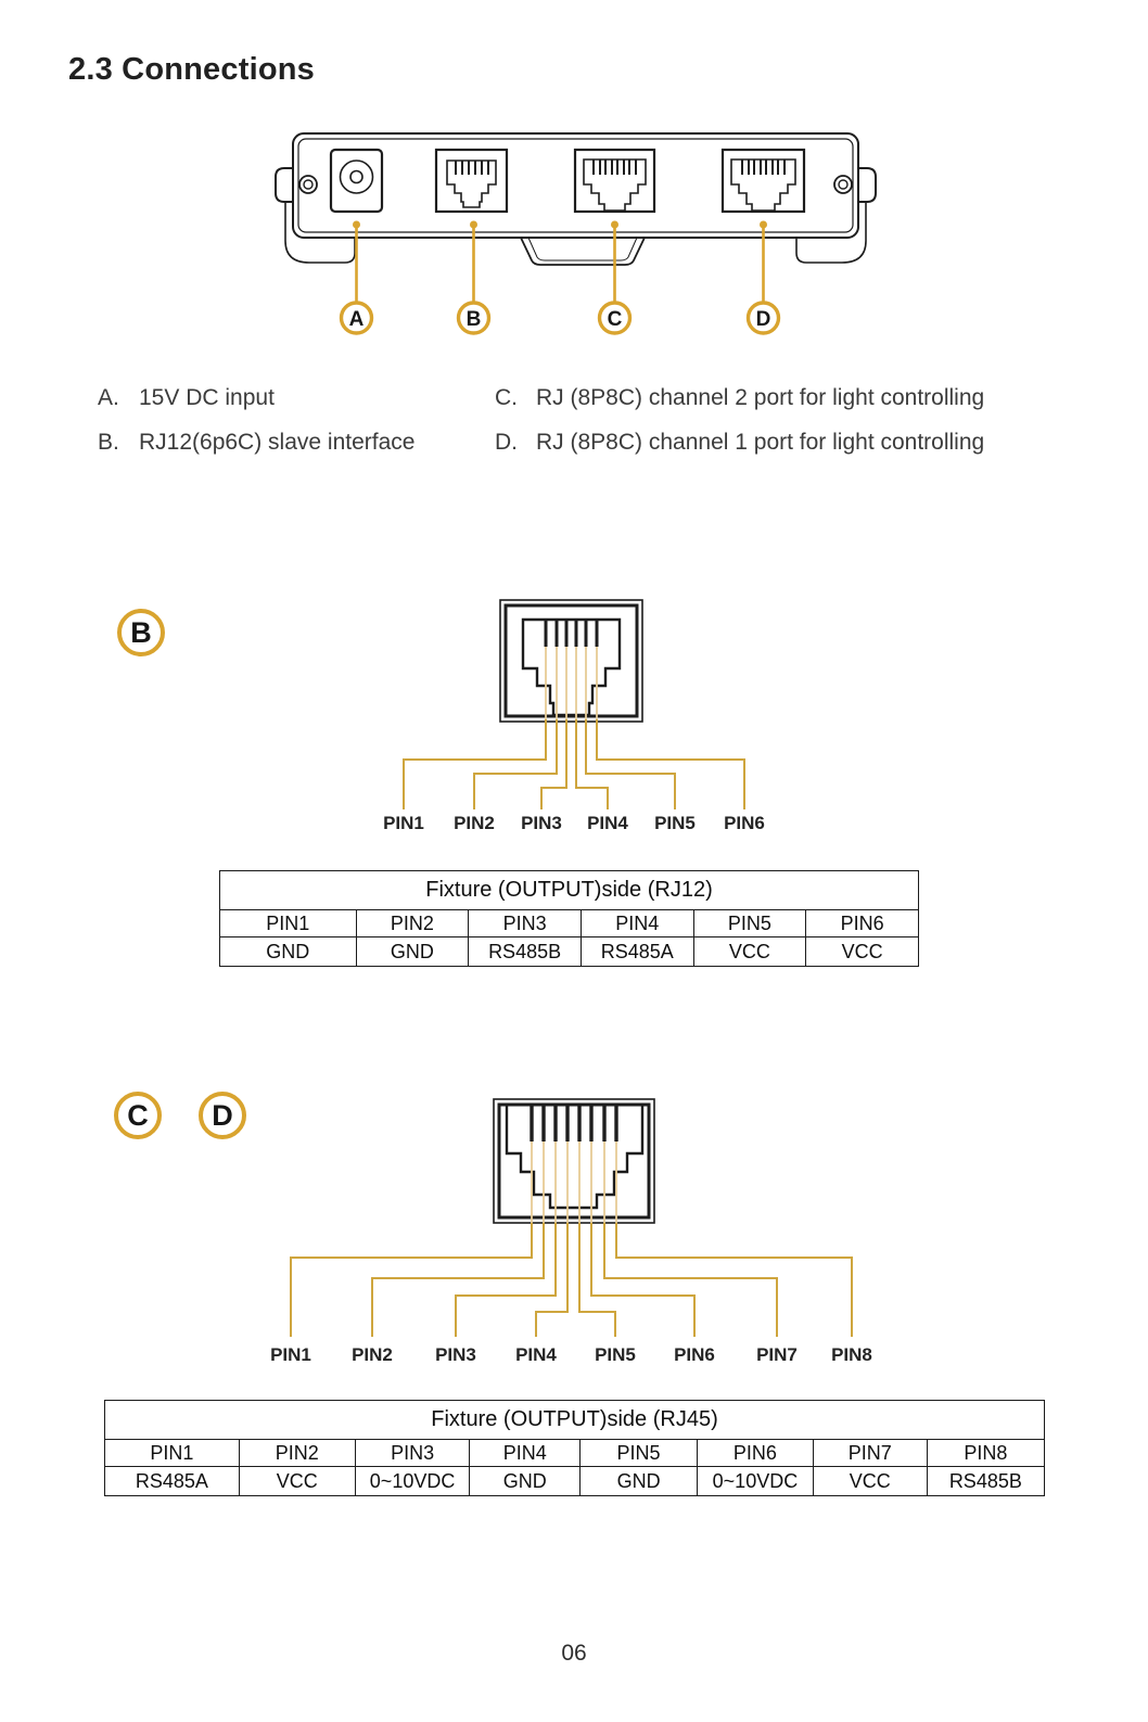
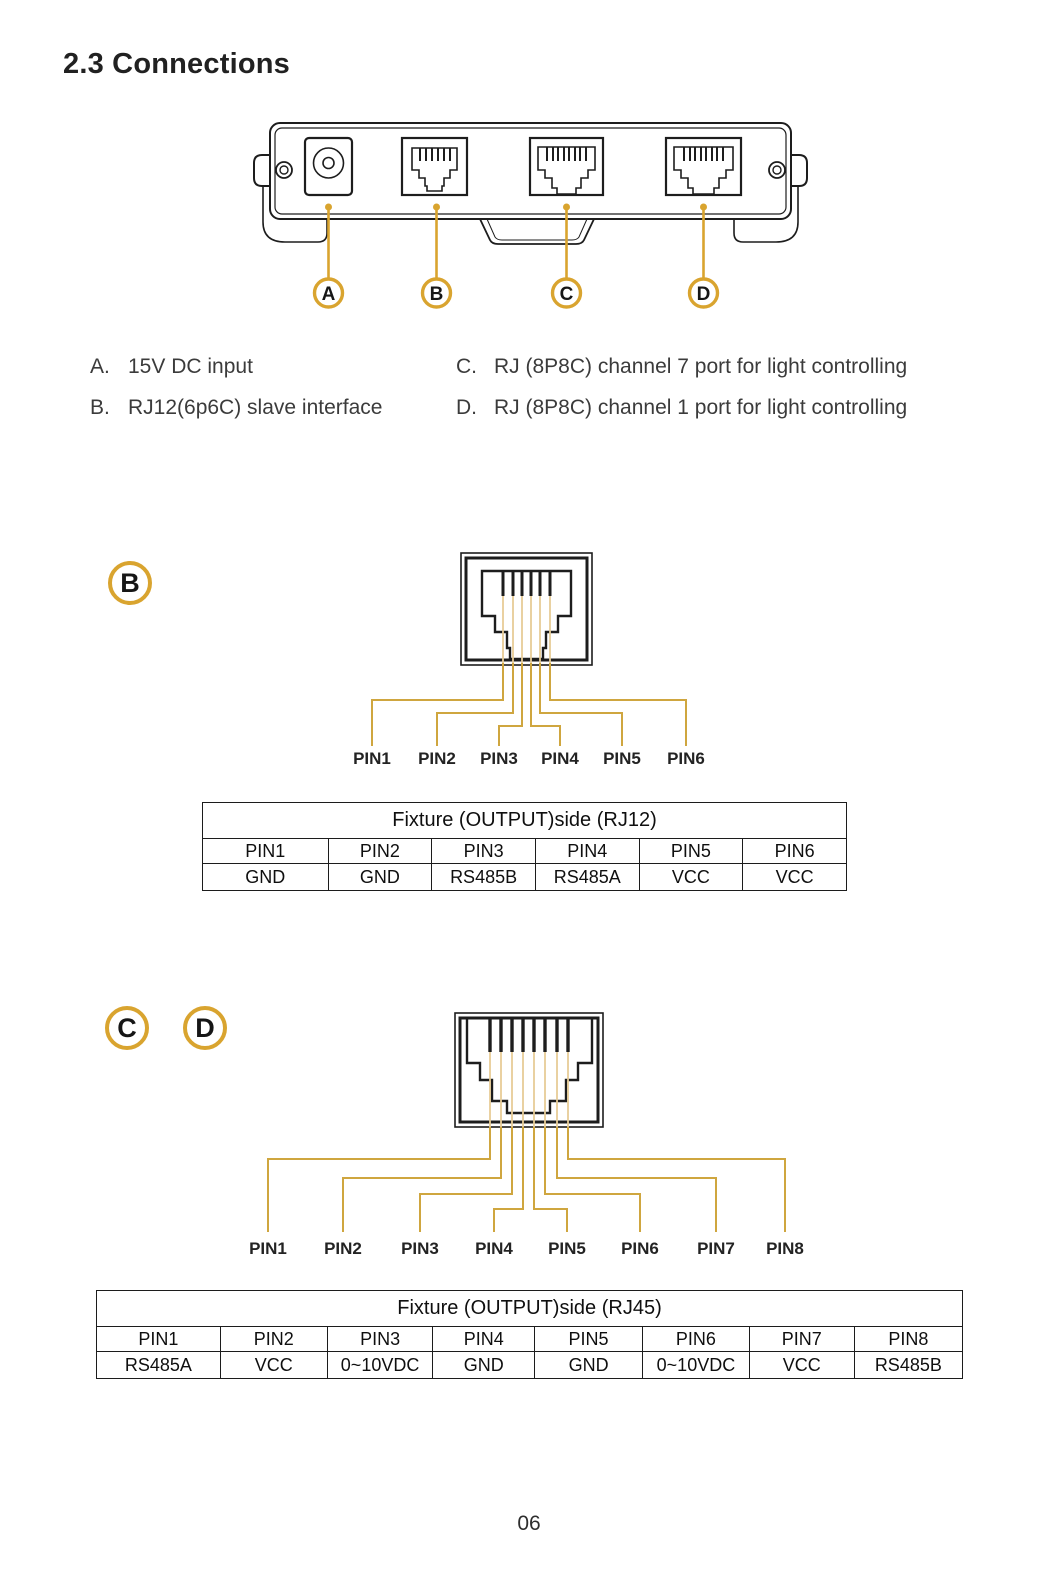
  2.3 Connections
  A
  B
  C
  D
  A.
  15V DC input
  B.
  RJ12(6p6C) slave interface
  C.
- RJ (8P8C) channel 2 port for light controlling
+ RJ (8P8C) channel 7 port for light controlling
  D.
  RJ (8P8C) channel 1 port for light controlling
  B
  PIN1
  PIN2
  PIN3
  PIN4
  PIN5
  PIN6
  Fixture (OUTPUT)side (RJ12)
  PIN1	PIN2	PIN3	PIN4	PIN5	PIN6
  GND	GND	RS485B	RS485A	VCC	VCC
  C
  D
  PIN1
  PIN2
  PIN3
  PIN4
  PIN5
  PIN6
  PIN7
  PIN8
  Fixture (OUTPUT)side (RJ45)
  PIN1	PIN2	PIN3	PIN4	PIN5	PIN6	PIN7	PIN8
  RS485A	VCC	0~10VDC	GND	GND	0~10VDC	VCC	RS485B
  06
